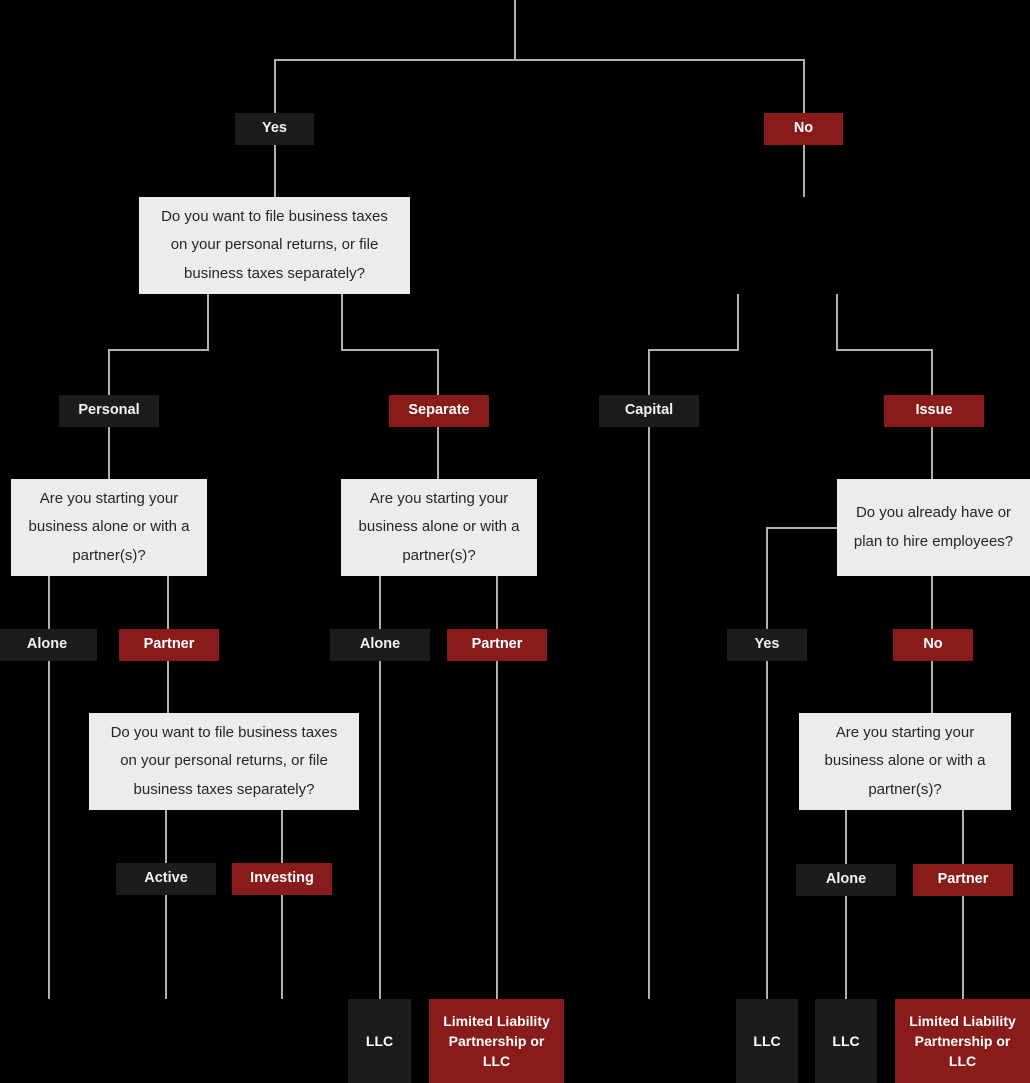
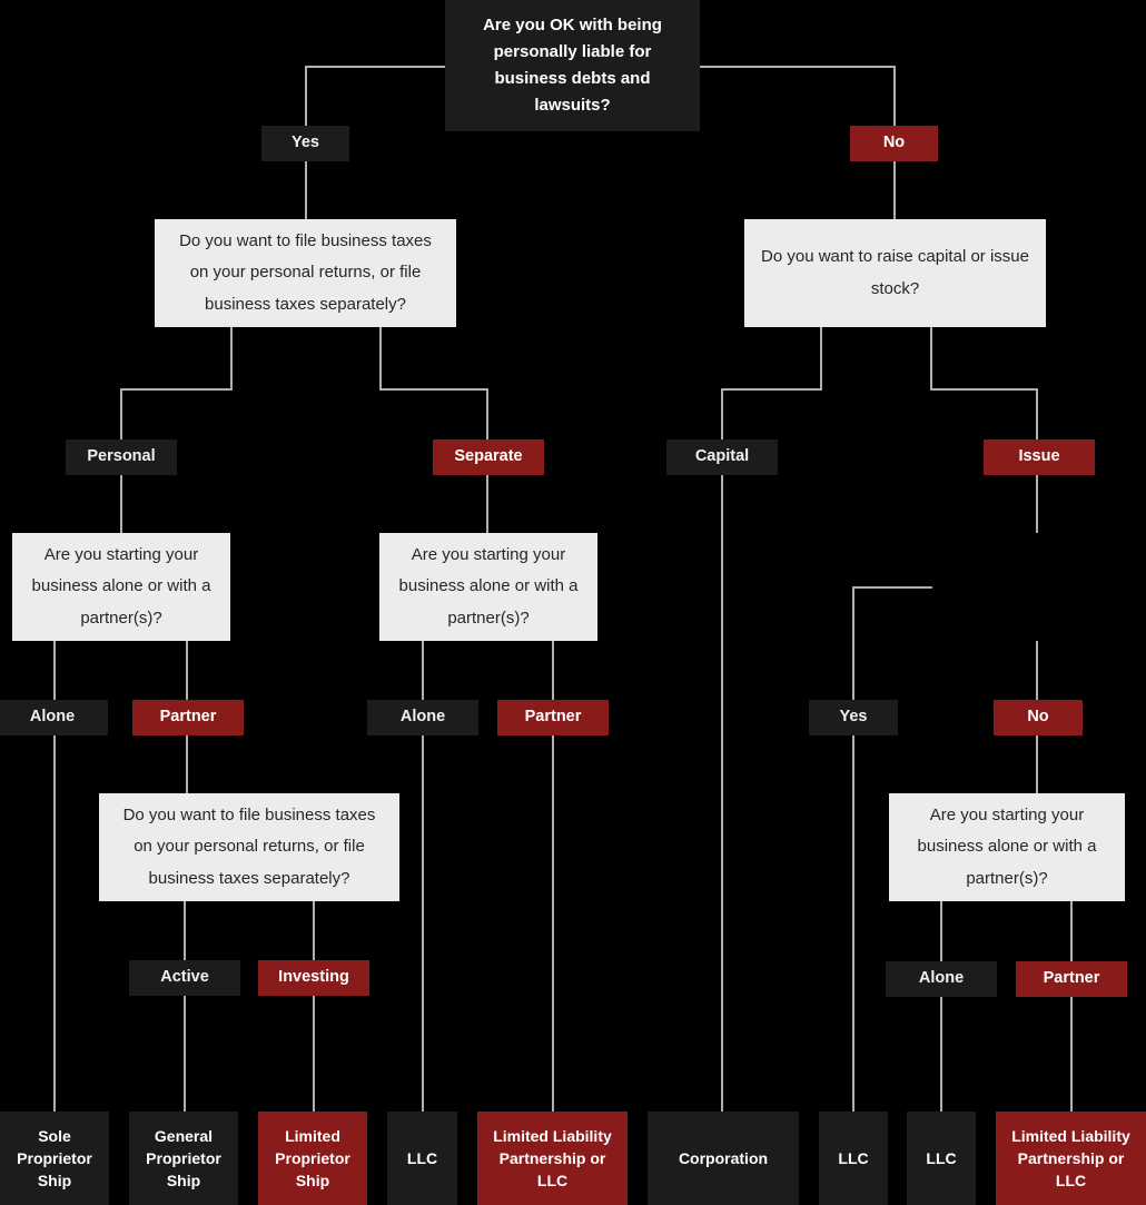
+ Are you OK with being personally liable for business debts and lawsuits?
  Yes
  No
  Do you want to file business taxes on your personal returns, or file business taxes separately?
+ Do you want to raise capital or issue stock?
  Personal
  Separate
  Capital
  Issue
  Are you starting your business alone or with a partner(s)?
  Are you starting your business alone or with a partner(s)?
- Do you already have or plan to hire employees?
  Alone
  Partner
  Alone
  Partner
  Yes
  No
  Do you want to file business taxes on your personal returns, or file business taxes separately?
  Are you starting your business alone or with a partner(s)?
  Active
  Investing
  Alone
  Partner
+ Sole Proprietor Ship
+ General Proprietor Ship
+ Limited Proprietor Ship
  LLC
  Limited Liability Partnership or LLC
+ Corporation
  LLC
  LLC
  Limited Liability Partnership or LLC
